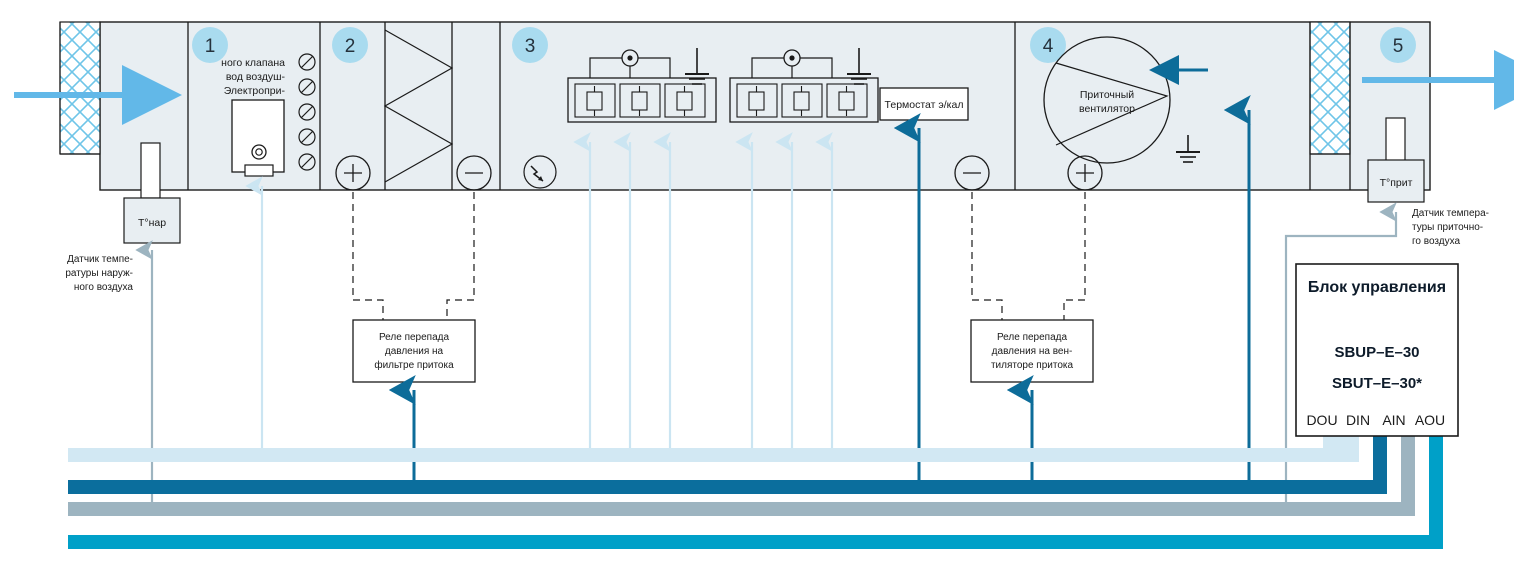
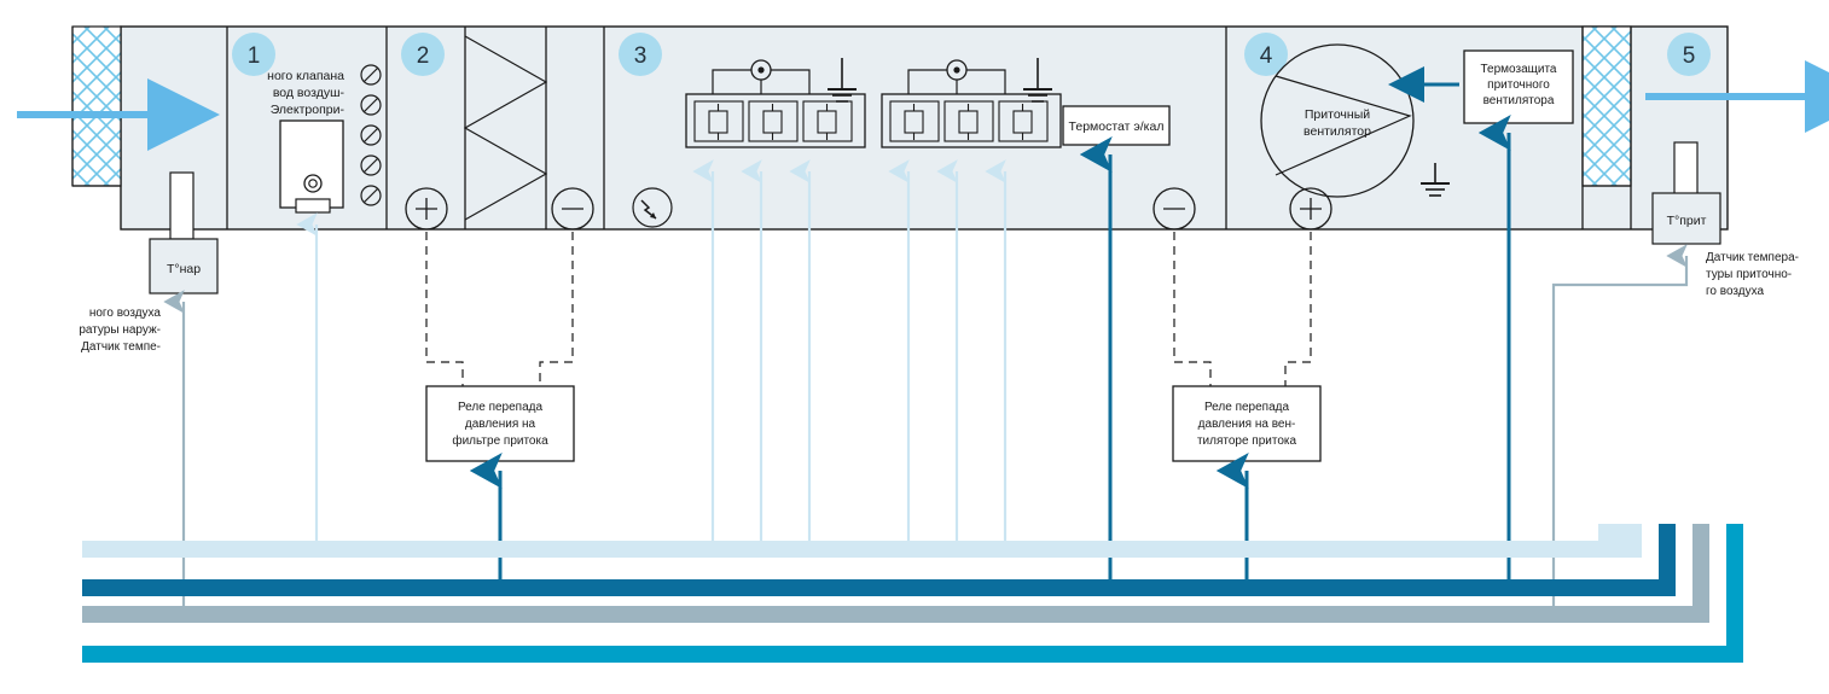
  1
  2
  3
  4
  5
  ного клапана
  вод воздуш-
  Электропри-
  Термостат э/кал
  Приточный
  вентилятор
+ Термозащита
+ приточного
+ вентилятора
  T°нар
  T°прит
  Реле перепада
  давления на
  фильтре притока
  Реле перепада
  давления на вен-
  тиляторе притока
- Датчик темпе-
+ ного воздуха
  ратуры наруж-
- ного воздуха
+ Датчик темпе-
  Датчик темпера-
  туры приточно-
  го воздуха
- Блок управления
- SBUP–E–30
- SBUT–E–30*
- DOU
- DIN
- AIN
- AOU
